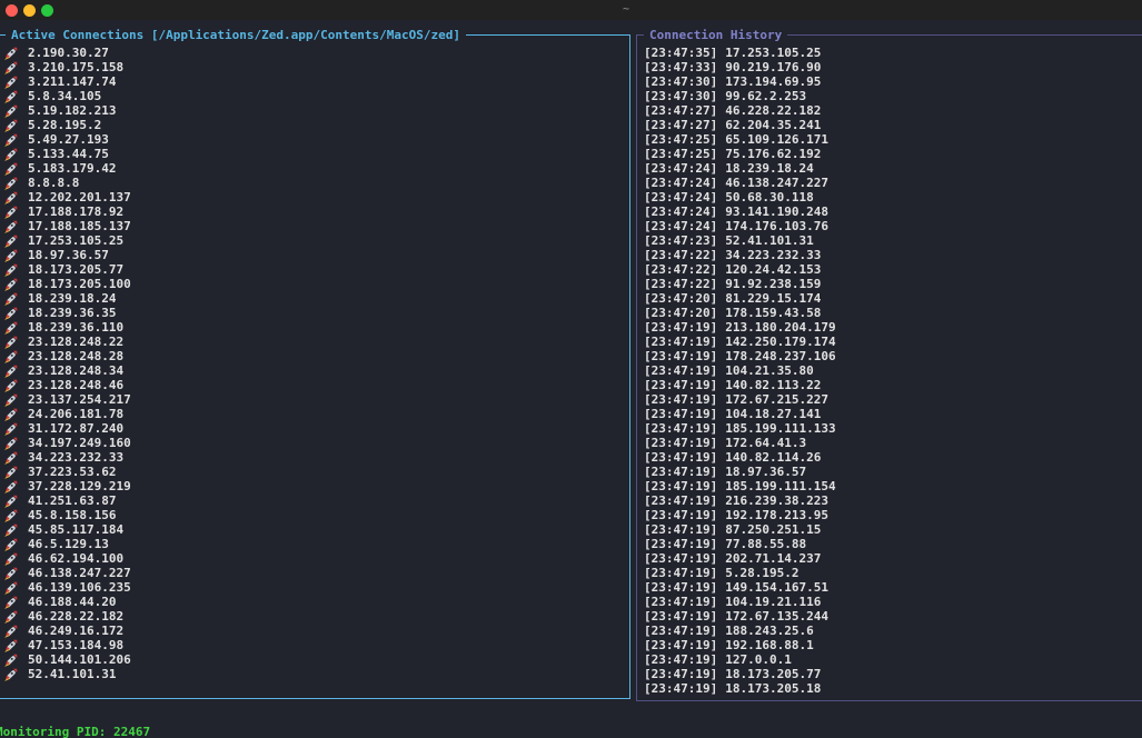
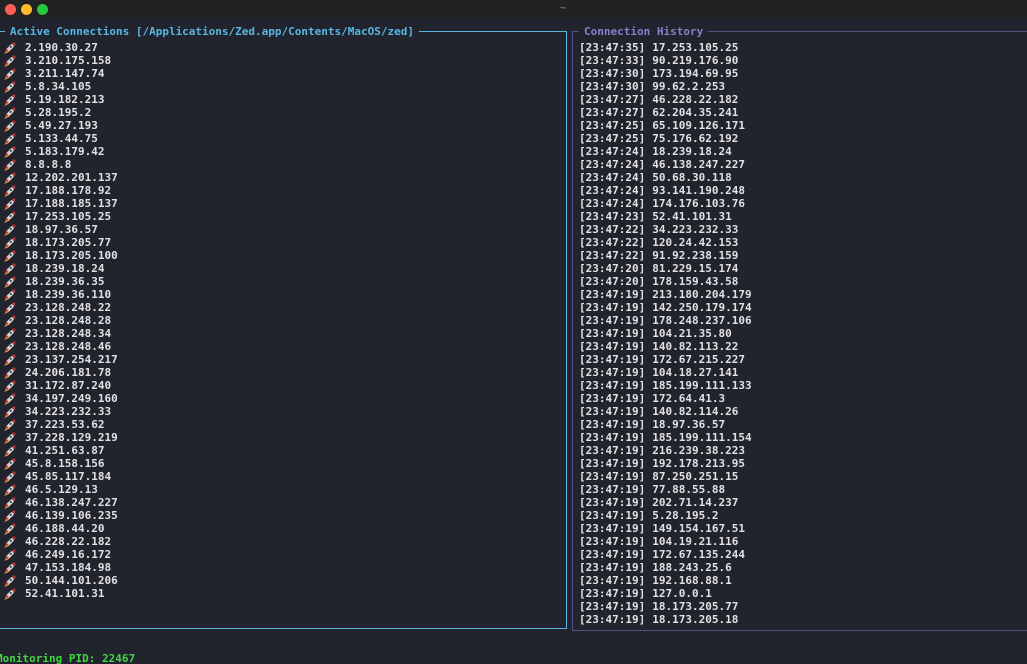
  ~
  Active Connections [/Applications/Zed.app/Contents/MacOS/zed]
  2.190.30.27
  3.210.175.158
  3.211.147.74
  5.8.34.105
  5.19.182.213
  5.28.195.2
  5.49.27.193
  5.133.44.75
  5.183.179.42
  8.8.8.8
  12.202.201.137
  17.188.178.92
  17.188.185.137
  17.253.105.25
  18.97.36.57
  18.173.205.77
  18.173.205.100
  18.239.18.24
  18.239.36.35
  18.239.36.110
  23.128.248.22
  23.128.248.28
  23.128.248.34
  23.128.248.46
  23.137.254.217
  24.206.181.78
  31.172.87.240
  34.197.249.160
  34.223.232.33
  37.223.53.62
  37.228.129.219
  41.251.63.87
  45.8.158.156
  45.85.117.184
  46.5.129.13
- 46.62.194.100
  46.138.247.227
  46.139.106.235
  46.188.44.20
  46.228.22.182
  46.249.16.172
  47.153.184.98
  50.144.101.206
  52.41.101.31
  Connection History
  [23:47:35]
  17.253.105.25
  [23:47:33]
  90.219.176.90
  [23:47:30]
  173.194.69.95
  [23:47:30]
  99.62.2.253
  [23:47:27]
  46.228.22.182
  [23:47:27]
  62.204.35.241
  [23:47:25]
  65.109.126.171
  [23:47:25]
  75.176.62.192
  [23:47:24]
  18.239.18.24
  [23:47:24]
  46.138.247.227
  [23:47:24]
  50.68.30.118
  [23:47:24]
  93.141.190.248
  [23:47:24]
  174.176.103.76
  [23:47:23]
  52.41.101.31
  [23:47:22]
  34.223.232.33
  [23:47:22]
  120.24.42.153
  [23:47:22]
  91.92.238.159
  [23:47:20]
  81.229.15.174
  [23:47:20]
  178.159.43.58
  [23:47:19]
  213.180.204.179
  [23:47:19]
  142.250.179.174
  [23:47:19]
  178.248.237.106
  [23:47:19]
  104.21.35.80
  [23:47:19]
  140.82.113.22
  [23:47:19]
  172.67.215.227
  [23:47:19]
  104.18.27.141
  [23:47:19]
  185.199.111.133
  [23:47:19]
  172.64.41.3
  [23:47:19]
  140.82.114.26
  [23:47:19]
  18.97.36.57
  [23:47:19]
  185.199.111.154
  [23:47:19]
  216.239.38.223
  [23:47:19]
  192.178.213.95
  [23:47:19]
  87.250.251.15
  [23:47:19]
  77.88.55.88
  [23:47:19]
  202.71.14.237
  [23:47:19]
  5.28.195.2
  [23:47:19]
  149.154.167.51
  [23:47:19]
  104.19.21.116
  [23:47:19]
  172.67.135.244
  [23:47:19]
  188.243.25.6
  [23:47:19]
  192.168.88.1
  [23:47:19]
  127.0.0.1
  [23:47:19]
  18.173.205.77
  [23:47:19]
  18.173.205.18
  onitoring PID: 22467
